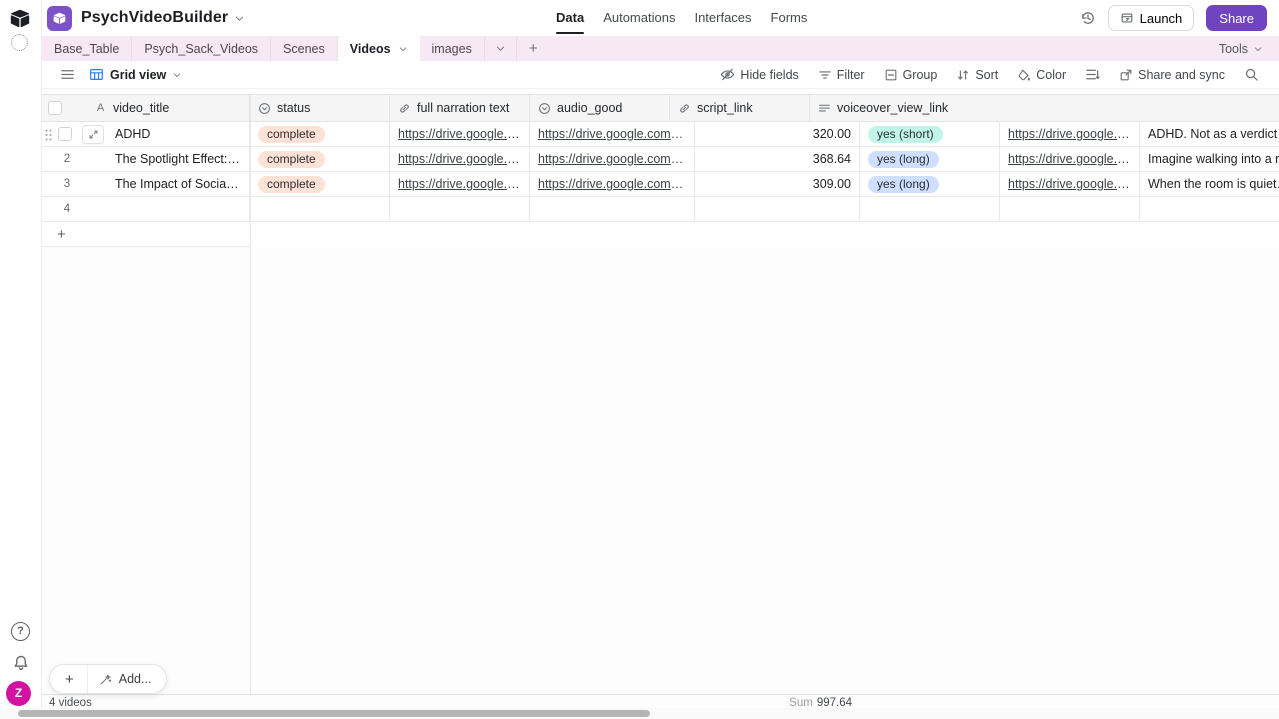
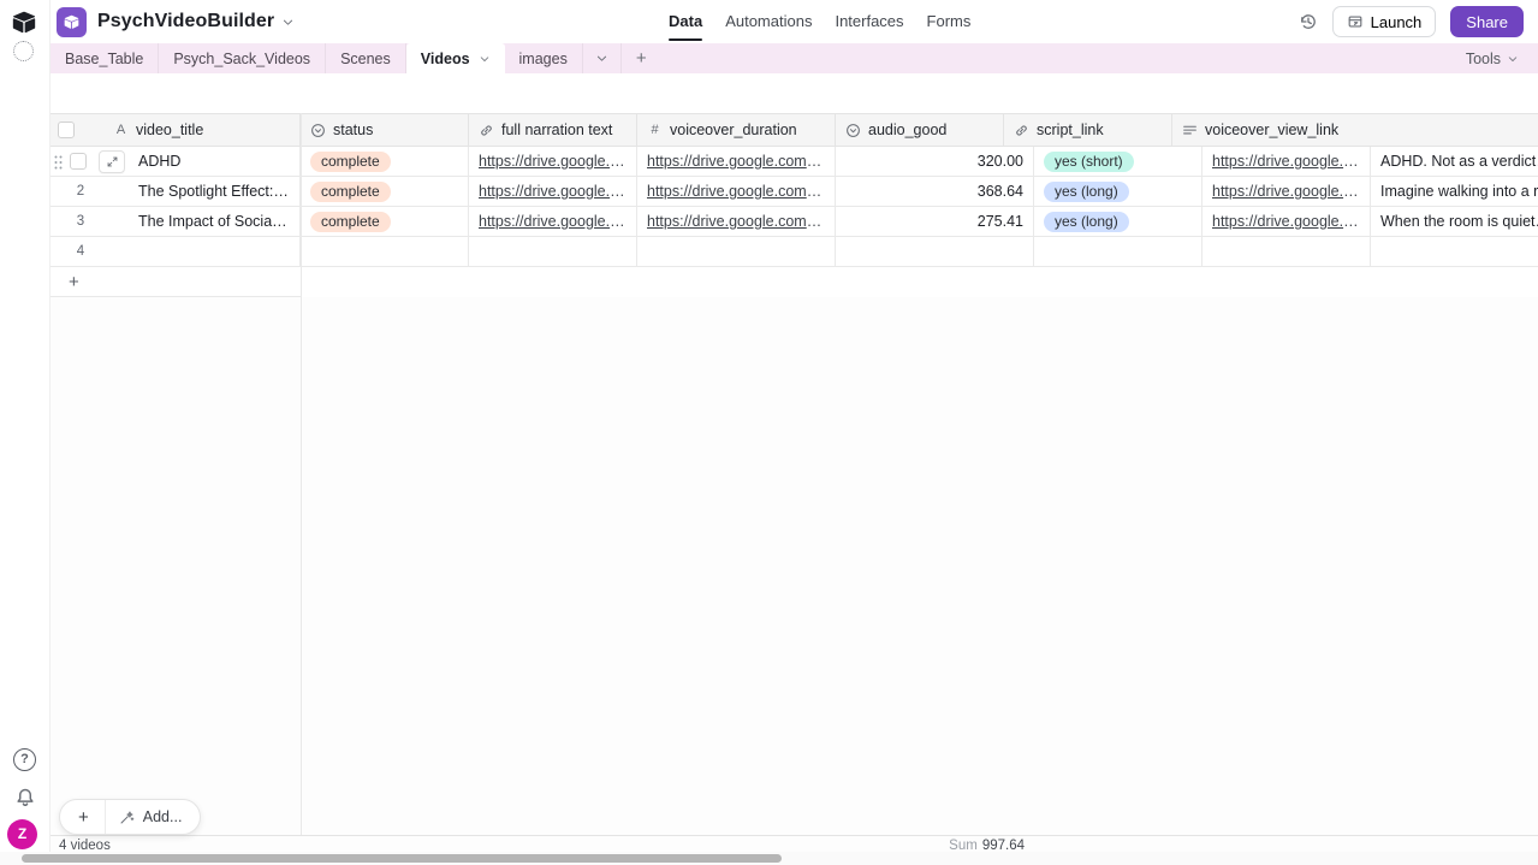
  ?
  Z
  PsychVideoBuilder
  Data
  Automations
  Interfaces
  Forms
  Launch
  Share
  Base_Table
  Psych_Sack_Videos
  Scenes
  Videos
  images
  +
  Tools
- Grid view
- Hide fields
- Filter
- Group
- Sort
- Color
- Share and sync
  A
  video_title
  status
  full narration text
+ #
+ voiceover_duration
  audio_good
  script_link
  voiceover_view_link
  ADHD
  complete
  https://drive.google.co
  https://drive.google.com/uc
  320.00
  yes (short)
  https://drive.google.co
  ADHD. Not as a verdict
  2
  The Spotlight Effect: W
  complete
  https://drive.google.co
  https://drive.google.com/uc
  368.64
  yes (long)
  https://drive.google.co
  Imagine walking into a r
  3
  The Impact of Social M
  complete
  https://drive.google.co
  https://drive.google.com/uc
- 309.00
+ 275.41
  yes (long)
  https://drive.google.co
  When the room is quiet,
  4
  +
  +
  Add...
  4 videos
  Sum 997.64
